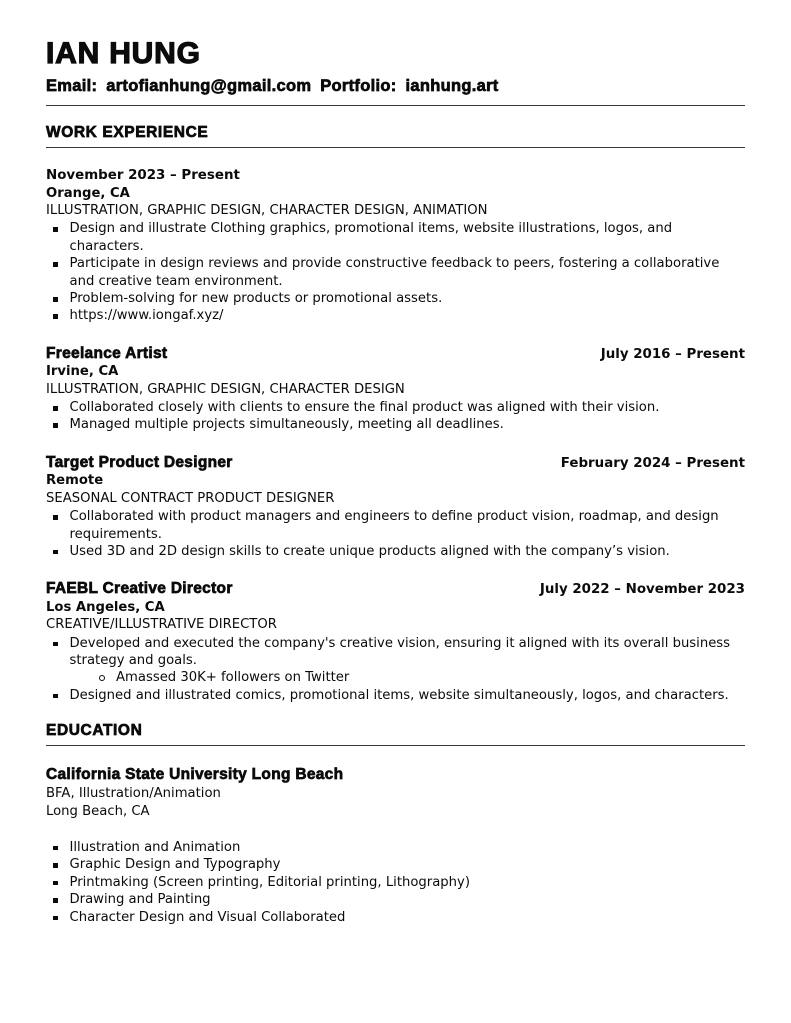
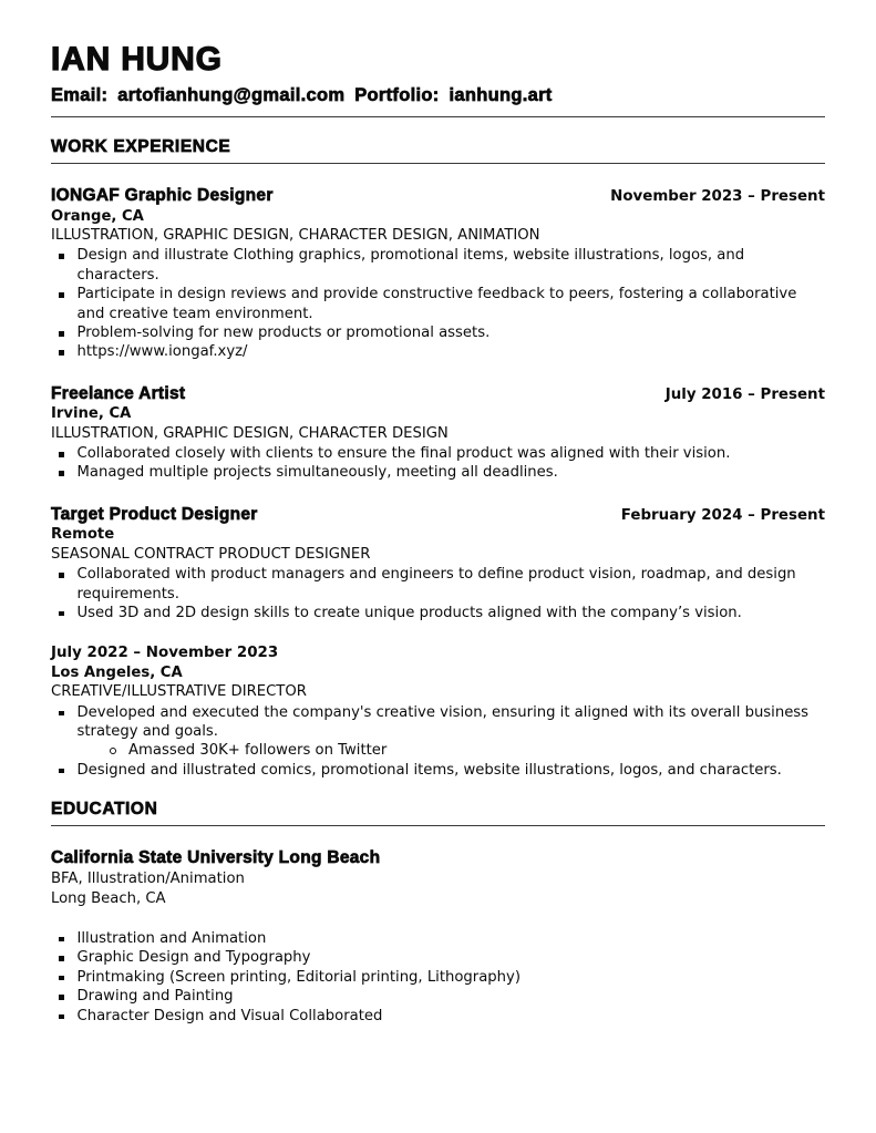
  IAN HUNG
  Email: artofianhung@gmail.com Portfolio: ianhung.art
  WORK EXPERIENCE
+ IONGAF Graphic Designer
  November 2023 – Present
  Orange, CA
  ILLUSTRATION, GRAPHIC DESIGN, CHARACTER DESIGN, ANIMATION
  Design and illustrate Clothing graphics, promotional items, website illustrations, logos, and characters.
  Participate in design reviews and provide constructive feedback to peers, fostering a collaborative and creative team environment.
  Problem-solving for new products or promotional assets.
  https://www.iongaf.xyz/
  Freelance Artist
  July 2016 – Present
  Irvine, CA
  ILLUSTRATION, GRAPHIC DESIGN, CHARACTER DESIGN
  Collaborated closely with clients to ensure the final product was aligned with their vision.
  Managed multiple projects simultaneously, meeting all deadlines.
  Target Product Designer
  February 2024 – Present
  Remote
  SEASONAL CONTRACT PRODUCT DESIGNER
  Collaborated with product managers and engineers to define product vision, roadmap, and design requirements.
  Used 3D and 2D design skills to create unique products aligned with the company’s vision.
- FAEBL Creative Director
  July 2022 – November 2023
  Los Angeles, CA
  CREATIVE/ILLUSTRATIVE DIRECTOR
  Developed and executed the company's creative vision, ensuring it aligned with its overall business strategy and goals.
  Amassed 30K+ followers on Twitter
- Designed and illustrated comics, promotional items, website simultaneously, logos, and characters.
+ Designed and illustrated comics, promotional items, website illustrations, logos, and characters.
  EDUCATION
  California State University Long Beach
  BFA, Illustration/Animation
  Long Beach, CA
  Illustration and Animation
  Graphic Design and Typography
  Printmaking (Screen printing, Editorial printing, Lithography)
  Drawing and Painting
  Character Design and Visual Collaborated
